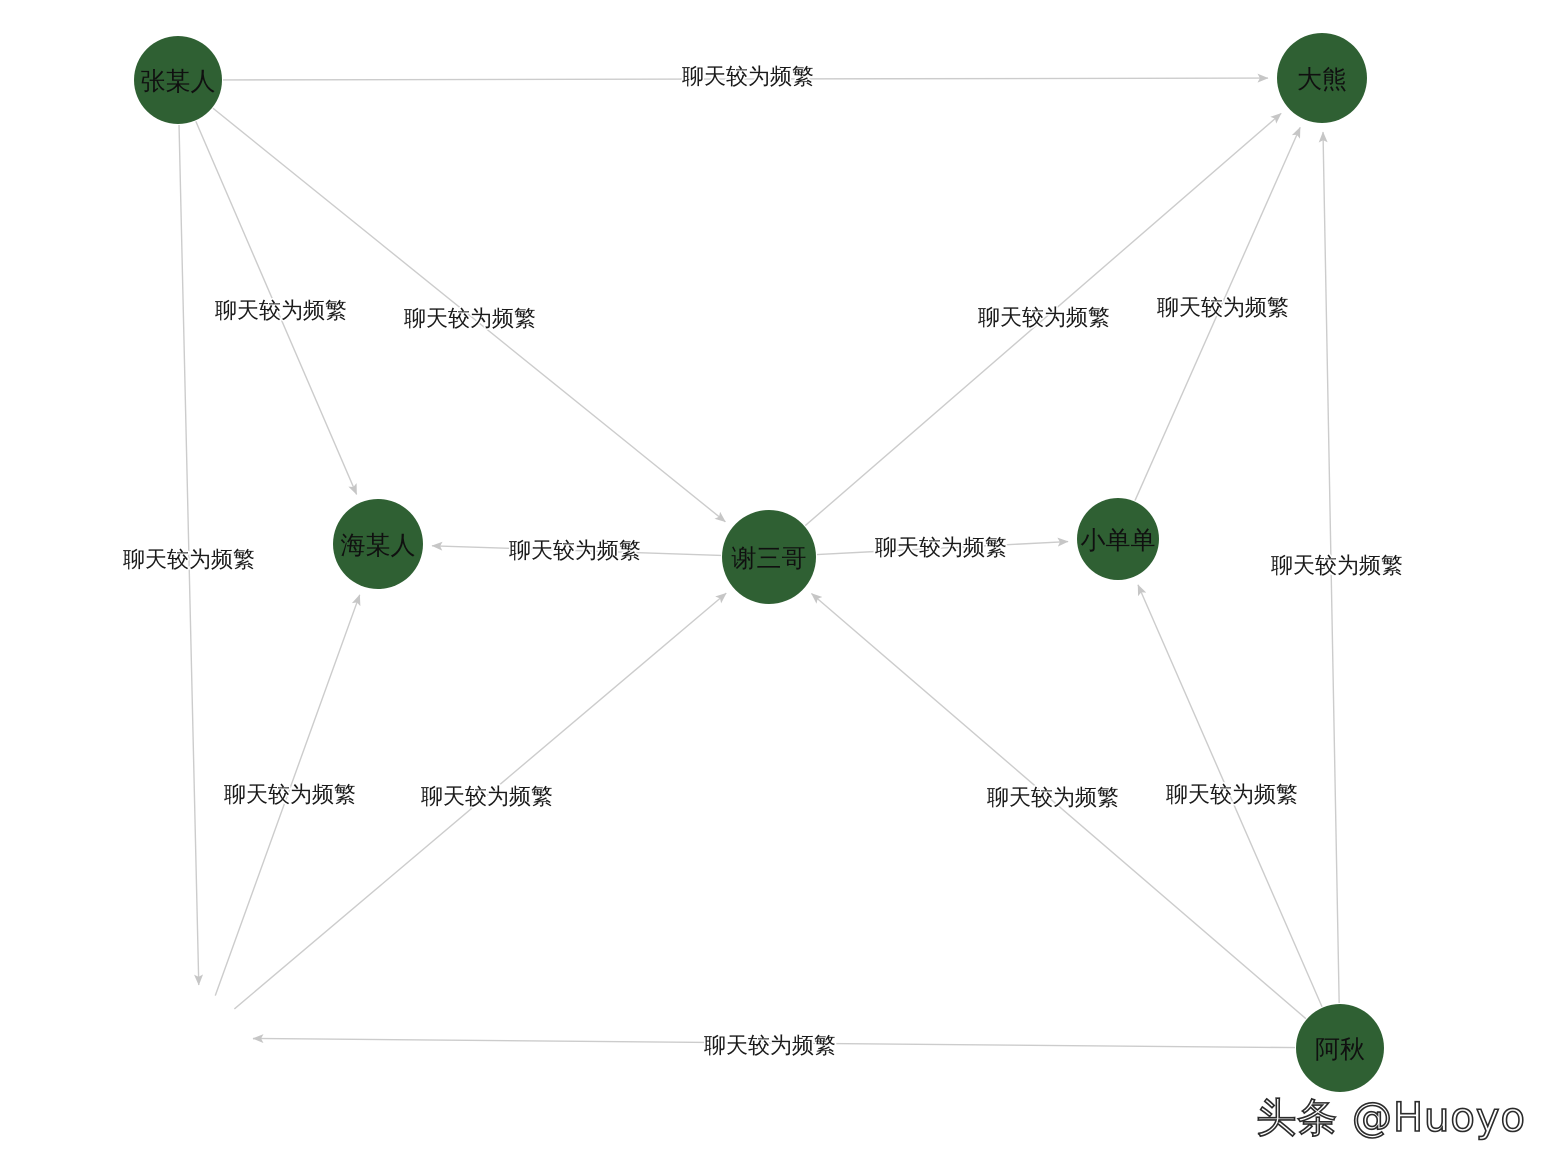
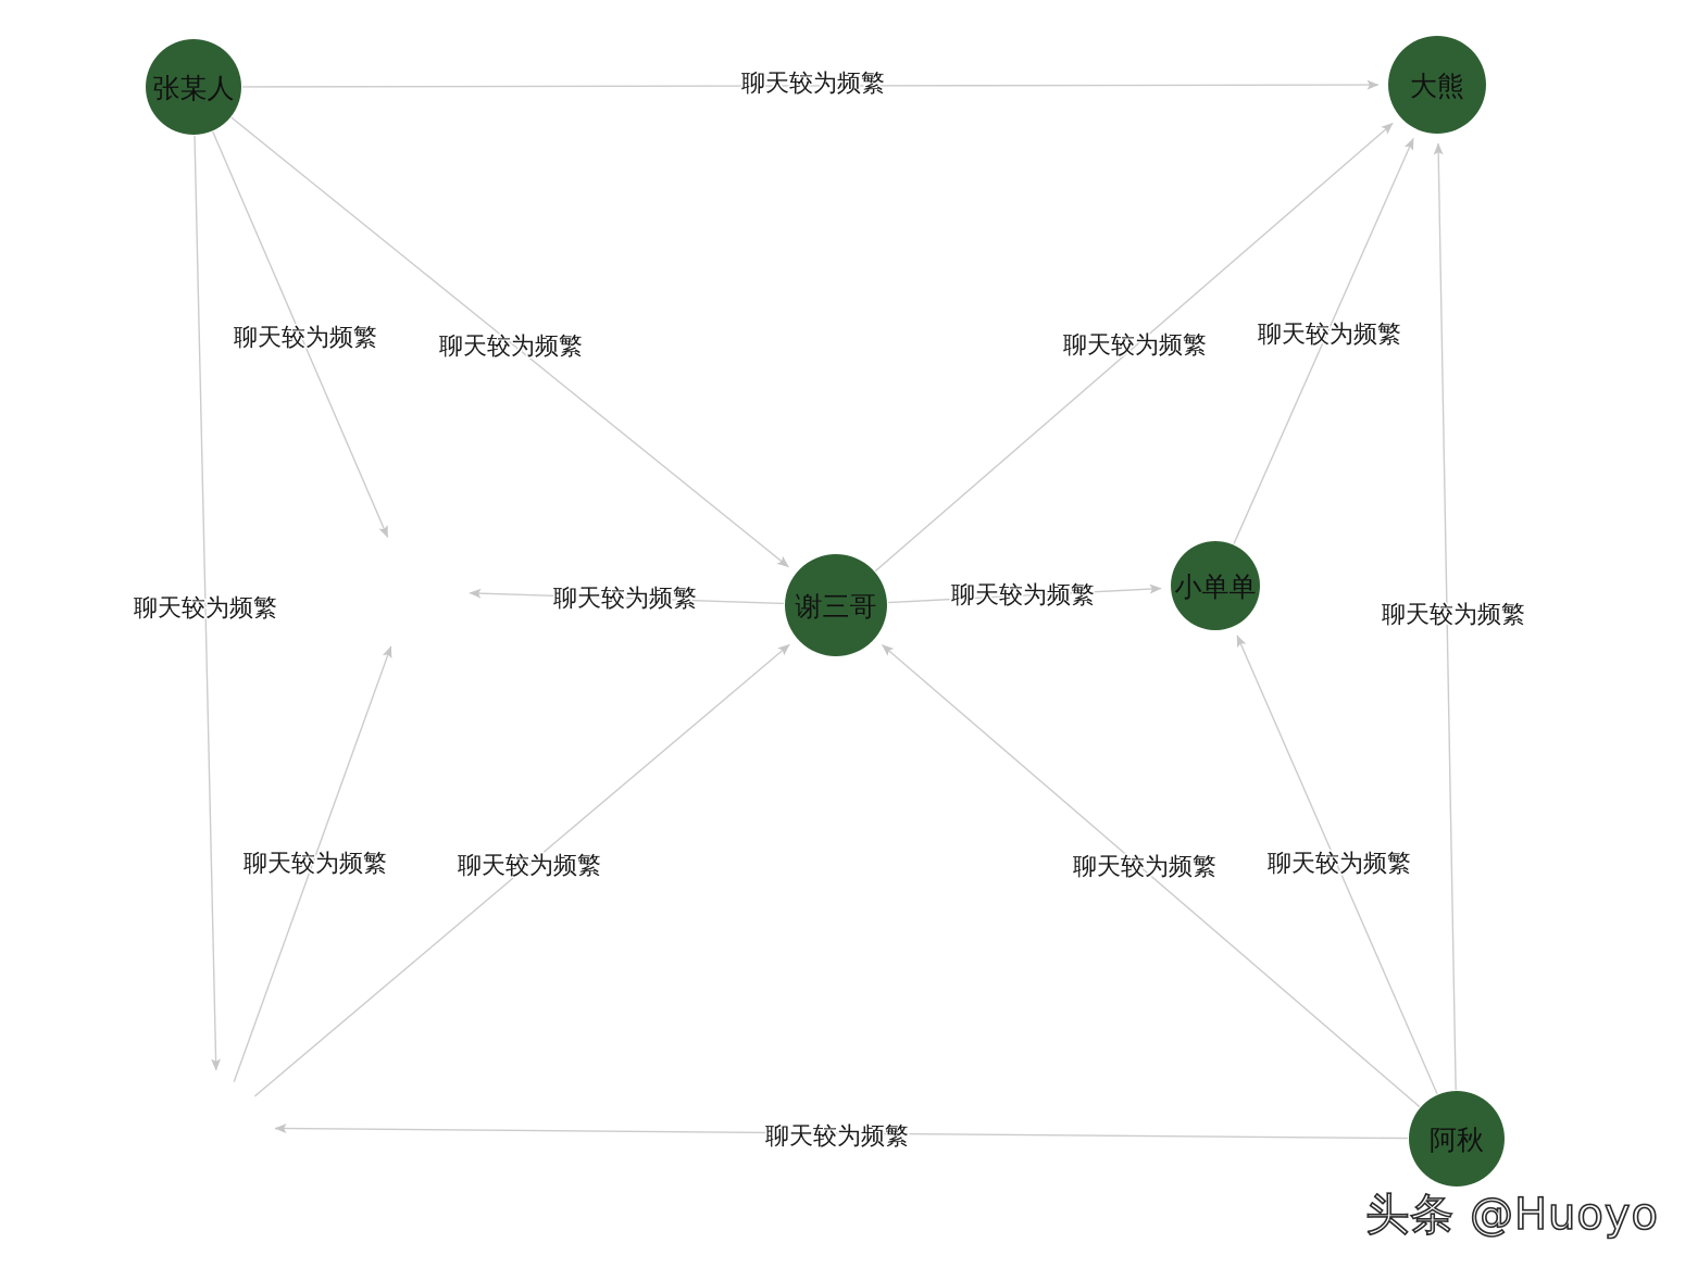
  张某人
  大熊
- 海某人
  谢三哥
  小单单
  阿秋
  聊天较为频繁
  聊天较为频繁
  聊天较为频繁
  聊天较为频繁
  聊天较为频繁
  聊天较为频繁
  聊天较为频繁
  聊天较为频繁
  聊天较为频繁
  聊天较为频繁
  聊天较为频繁
  聊天较为频繁
  聊天较为频繁
  聊天较为频繁
  头条 @Huoyo
